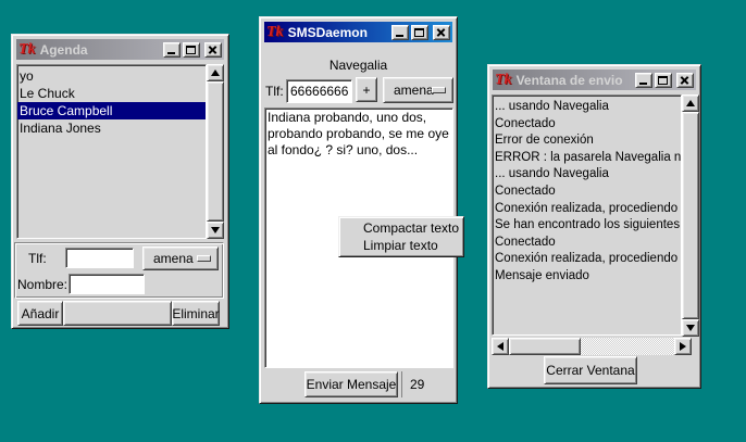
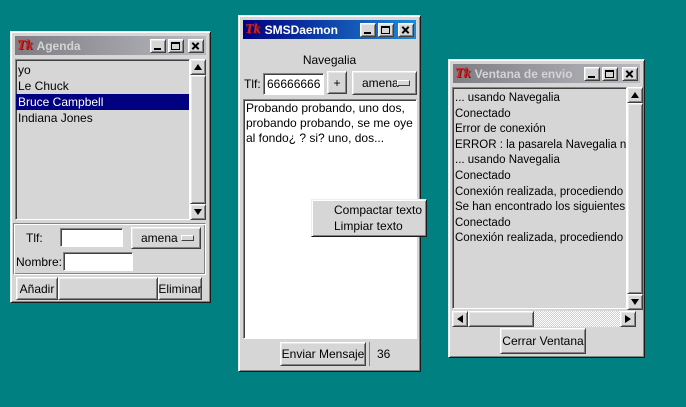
  Tk
  Agenda
  yo
  Le Chuck
  Bruce Campbell
  Indiana Jones
  Tlf:
  amena
  Nombre:
  Añadir
  Eliminar
  Tk
  SMSDaemon
  Navegalia
  Tlf:
  66666666
  +
  amena
- Indiana probando, uno dos, probando probando, se me oye al fondo¿ ? si? uno, dos...
+ Probando probando, uno dos, probando probando, se me oye al fondo¿ ? si? uno, dos...
  Enviar Mensaje
- 29
+ 36
  Tk
  Ventana de envio
  ... usando Navegalia
  Conectado
  Error de conexión
  ERROR : la pasarela Navegalia n
  ... usando Navegalia
  Conectado
  Conexión realizada, procediendo
  Se han encontrado los siguientes
  Conectado
  Conexión realizada, procediendo
- Mensaje enviado
  Cerrar Ventana
  Compactar texto
  Limpiar texto
